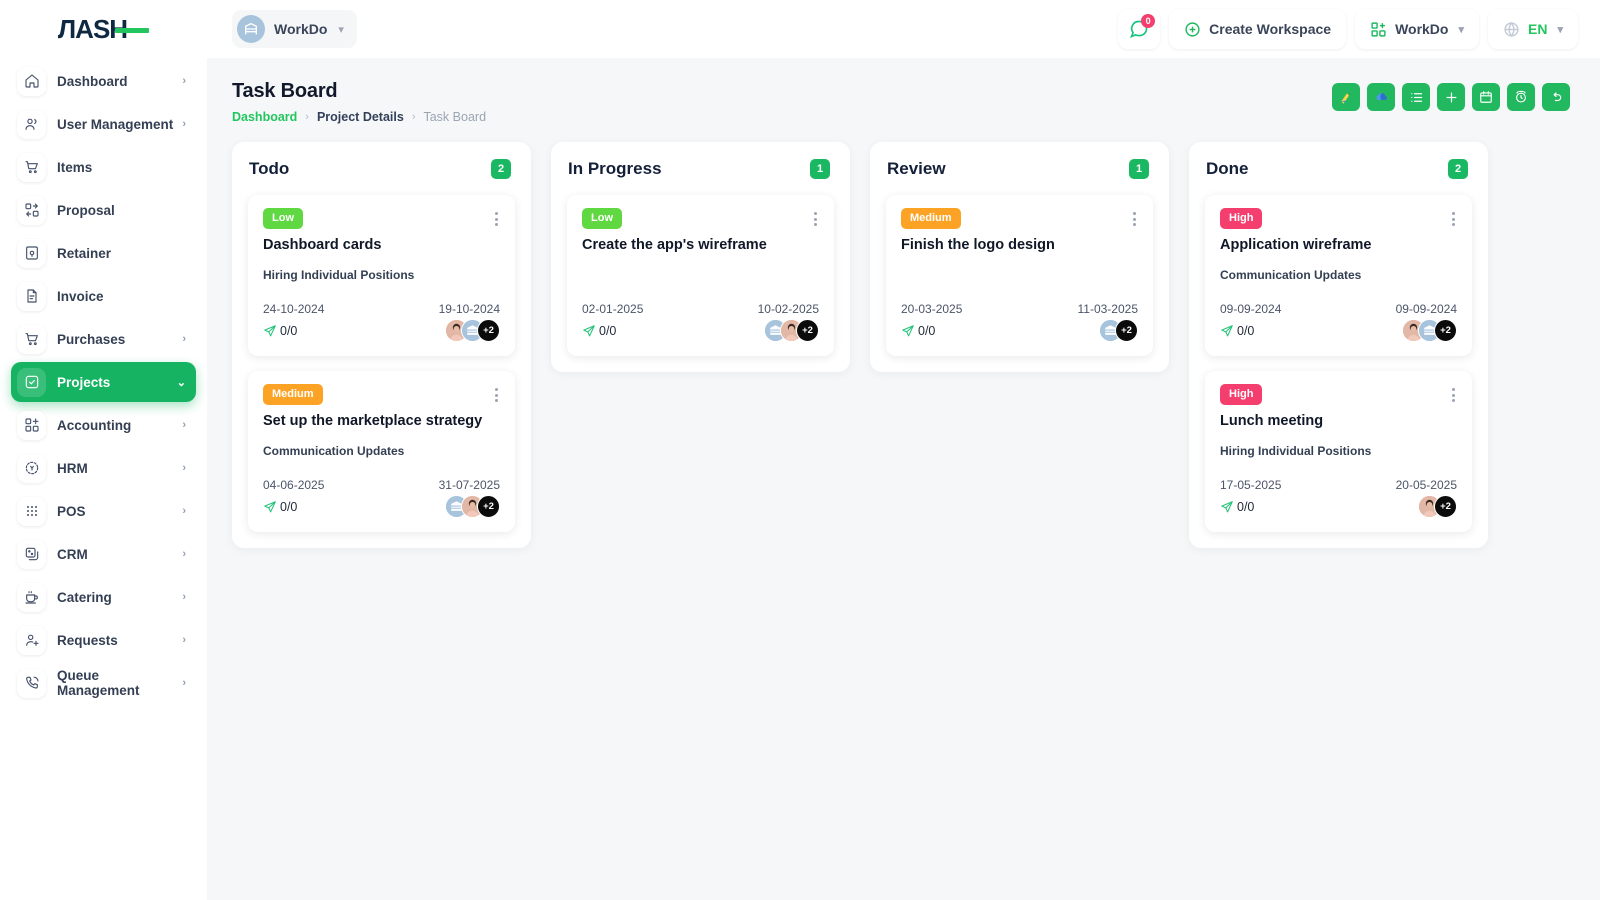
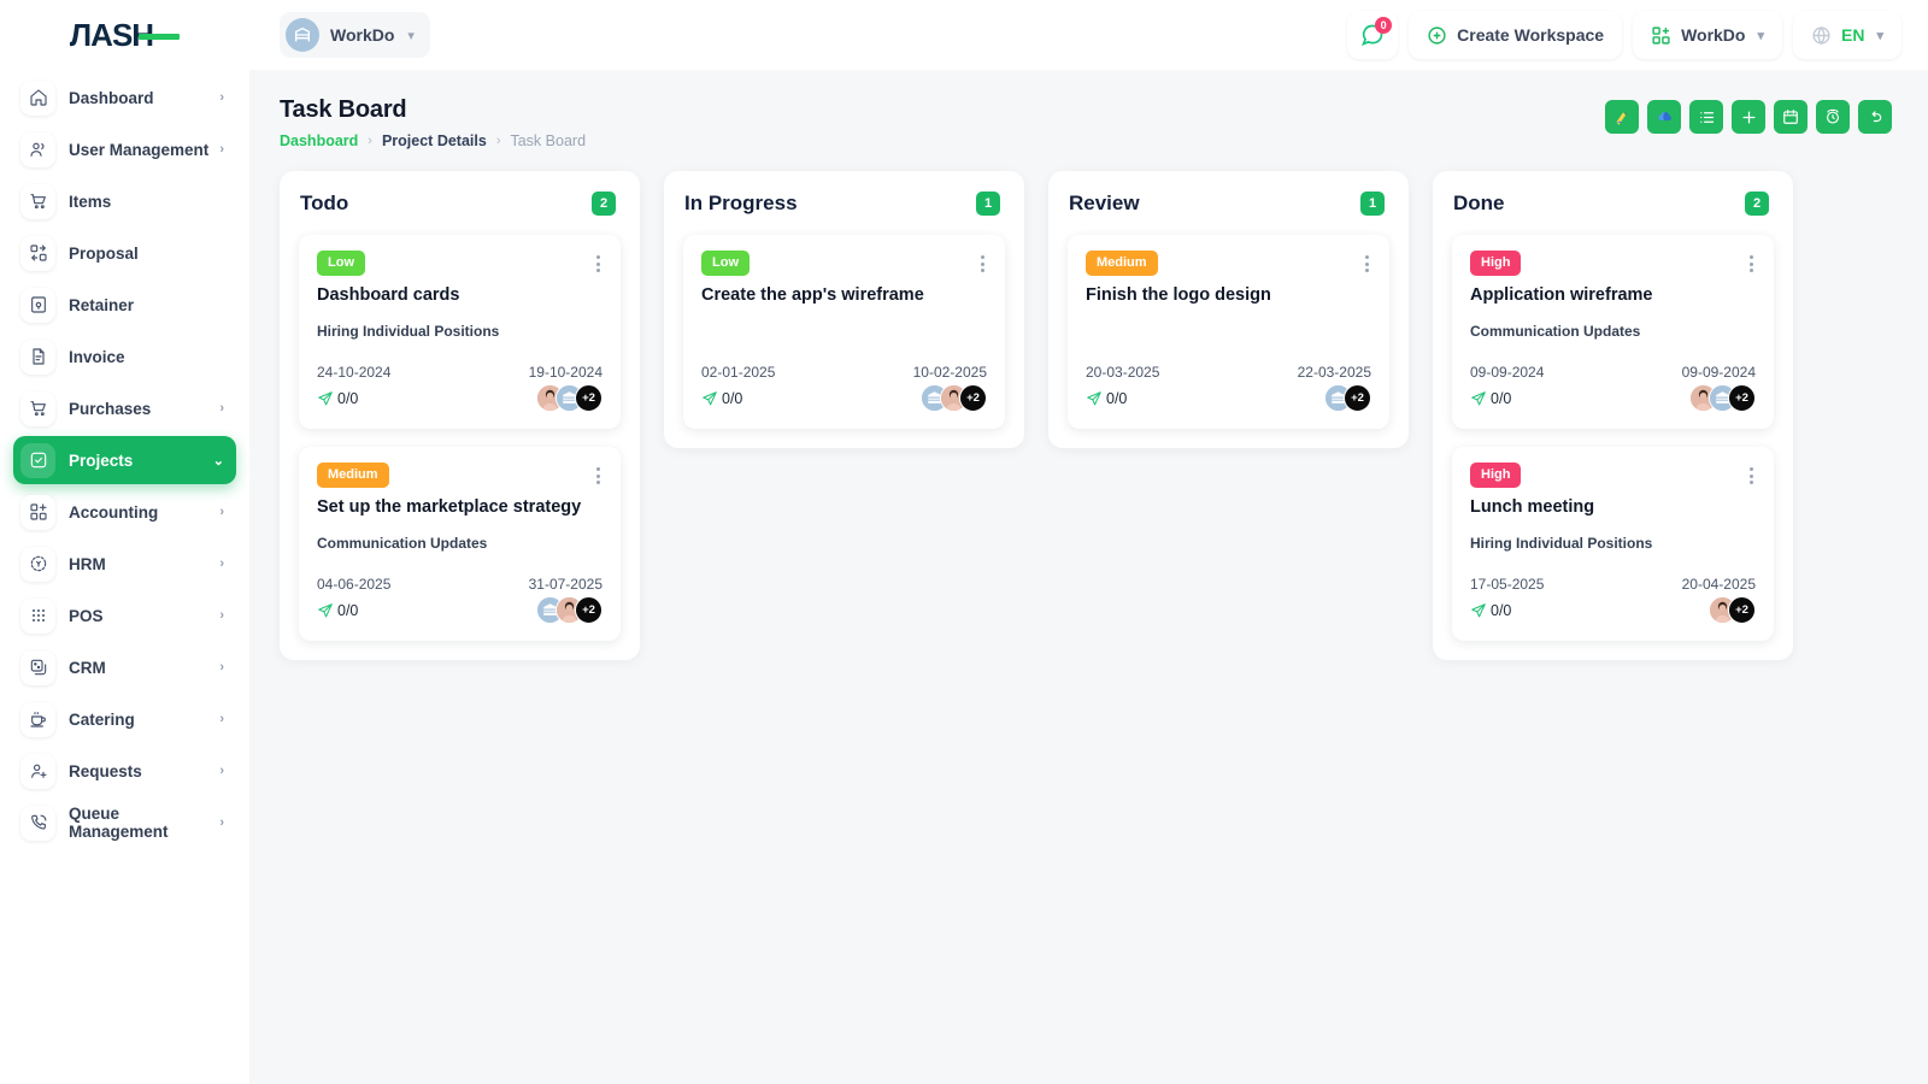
  ЛАS
  WorkDo
  ▾
  0
  Create Workspace
  WorkDo
  ▾
  EN
  ▾
  Dashboard
  ›
  User Management
  ›
  Items
  Proposal
  Retainer
  Invoice
  Purchases
  ›
  Projects
  ⌄
  Accounting
  ›
  HRM
  ›
  POS
  ›
  CRM
  ›
  Catering
  ›
  Requests
  ›
  Queue Management
  ›
  Task Board
  Dashboard
  ›
  Project Details
  ›
  Task Board
  Todo
  2
  Low
  Dashboard cards
  Hiring Individual Positions
  24-10-2024
  19-10-2024
  0/0
  +2
  Medium
  Set up the marketplace strategy
  Communication Updates
  04-06-2025
  31-07-2025
  0/0
  +2
  In Progress
  1
  Low
  Create the app's wireframe
  02-01-2025
  10-02-2025
  0/0
  +2
  Review
  1
  Medium
  Finish the logo design
  20-03-2025
- 11-03-2025
+ 22-03-2025
  0/0
  +2
  Done
  2
  High
  Application wireframe
  Communication Updates
  09-09-2024
  09-09-2024
  0/0
  +2
  High
  Lunch meeting
  Hiring Individual Positions
  17-05-2025
- 20-05-2025
+ 20-04-2025
  0/0
  +2
